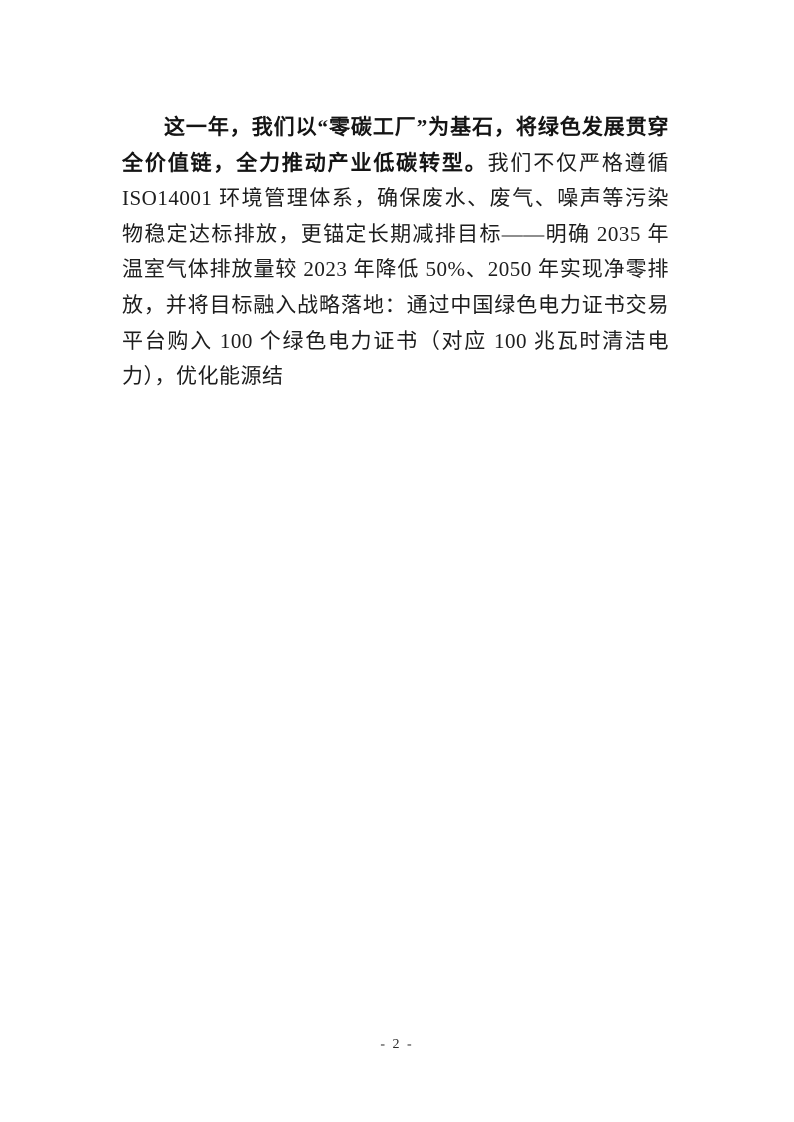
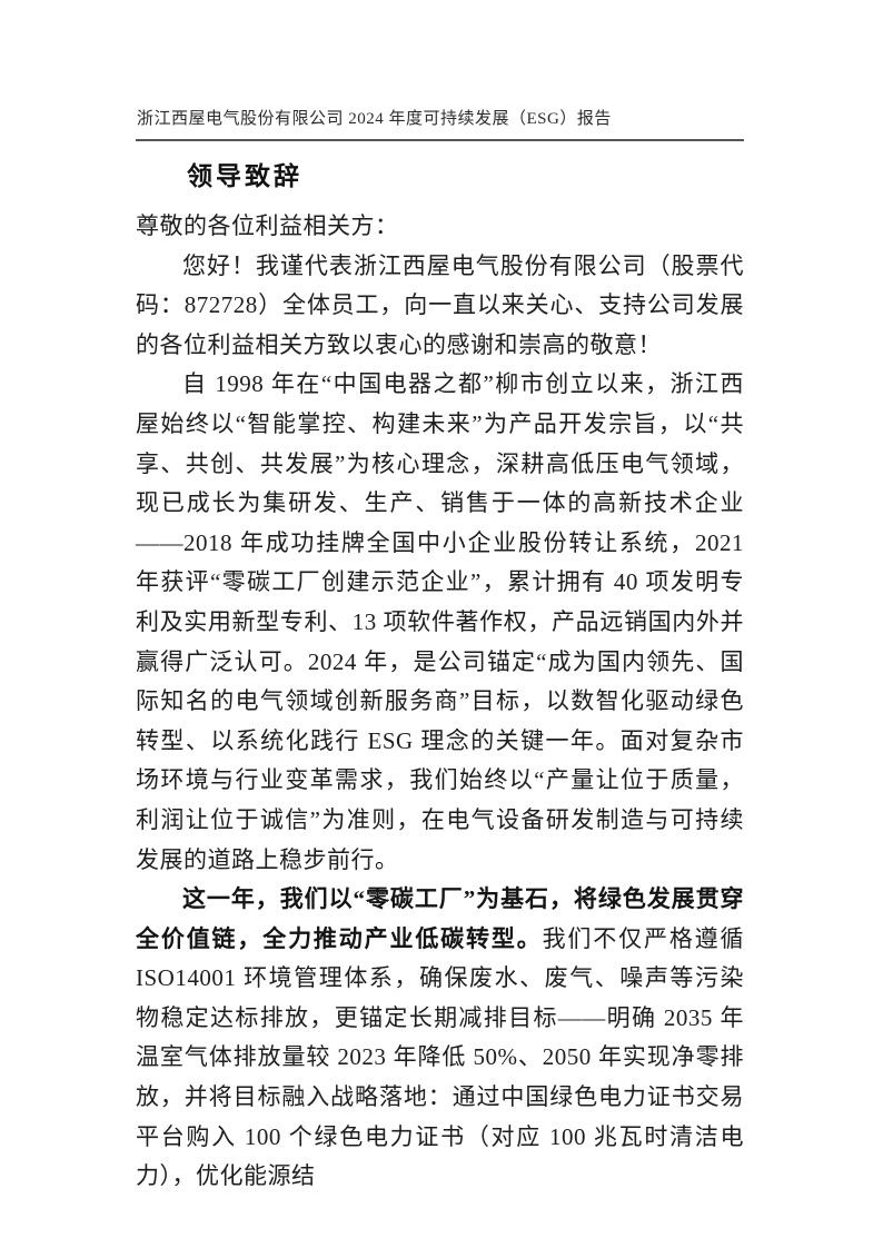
+ 浙江西屋电气股份有限公司 2024 年度可持续发展（ESG）报告
+ 领导致辞
+ 尊敬的各位利益相关方：
+ 您好！我谨代表浙江西屋电气股份有限公司（股票代码：872728）全体员工，向一直以来关心、支持公司发展的各位利益相关方致以衷心的感谢和崇高的敬意！
+ 自 1998 年在“中国电器之都”柳市创立以来，浙江西屋始终以“智能掌控、构建未来”为产品开发宗旨，以“共享、共创、共发展”为核心理念，深耕高低压电气领域，现已成长为集研发、生产、销售于一体的高新技术企业——2018 年成功挂牌全国中小企业股份转让系统，2021 年获评“零碳工厂创建示范企业”，累计拥有 40 项发明专利及实用新型专利、13 项软件著作权，产品远销国内外并赢得广泛认可。2024 年，是公司锚定“成为国内领先、国际知名的电气领域创新服务商”目标，以数智化驱动绿色转型、以系统化践行 ESG 理念的关键一年。面对复杂市场环境与行业变革需求，我们始终以“产量让位于质量，利润让位于诚信”为准则，在电气设备研发制造与可持续发展的道路上稳步前行。
  这一年，我们以“零碳工厂”为基石，将绿色发展贯穿全价值链，全力推动产业低碳转型。我们不仅严格遵循 ISO14001 环境管理体系，确保废水、废气、噪声等污染物稳定达标排放，更锚定长期减排目标——明确 2035 年温室气体排放量较 2023 年降低 50%、2050 年实现净零排放，并将目标融入战略落地：通过中国绿色电力证书交易平台购入 100 个绿色电力证书（对应 100 兆瓦时清洁电力），优化能源结
- - 2 -
